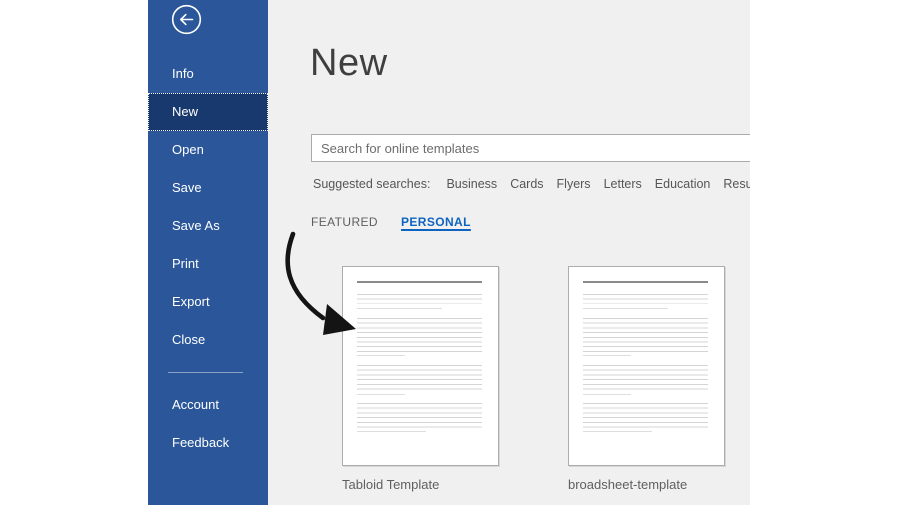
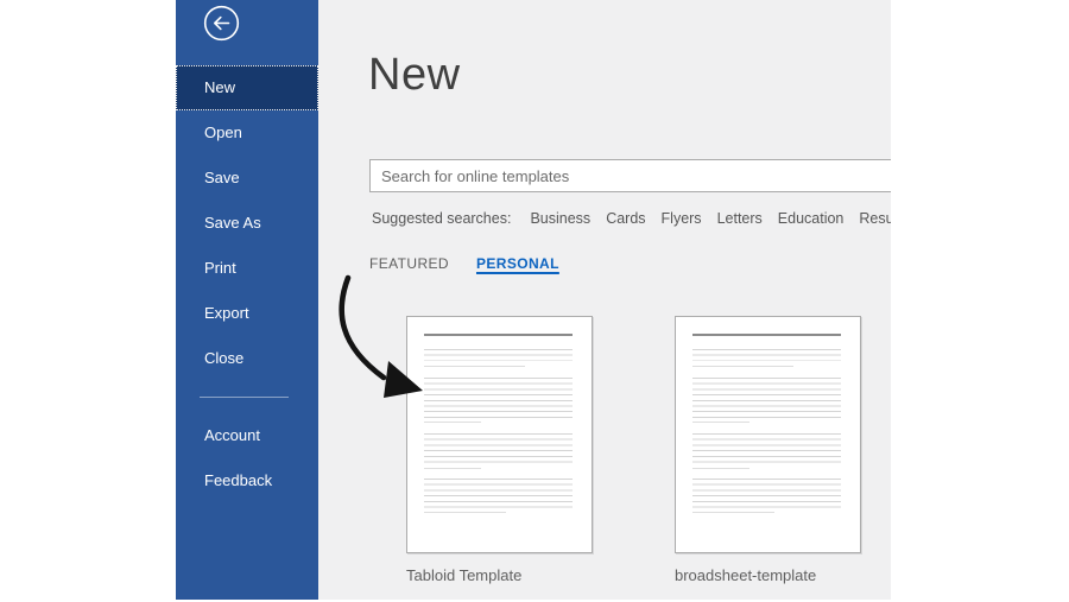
- Info
  New
  Open
  Save
  Save As
  Print
  Export
  Close
  Account
  Feedback
  New
  Search for online templates
  Suggested searches:
  Business
  Cards
  Flyers
  Letters
  Education
  FEATURED
  PERSONAL
  Tabloid Template
  broadsheet-template
